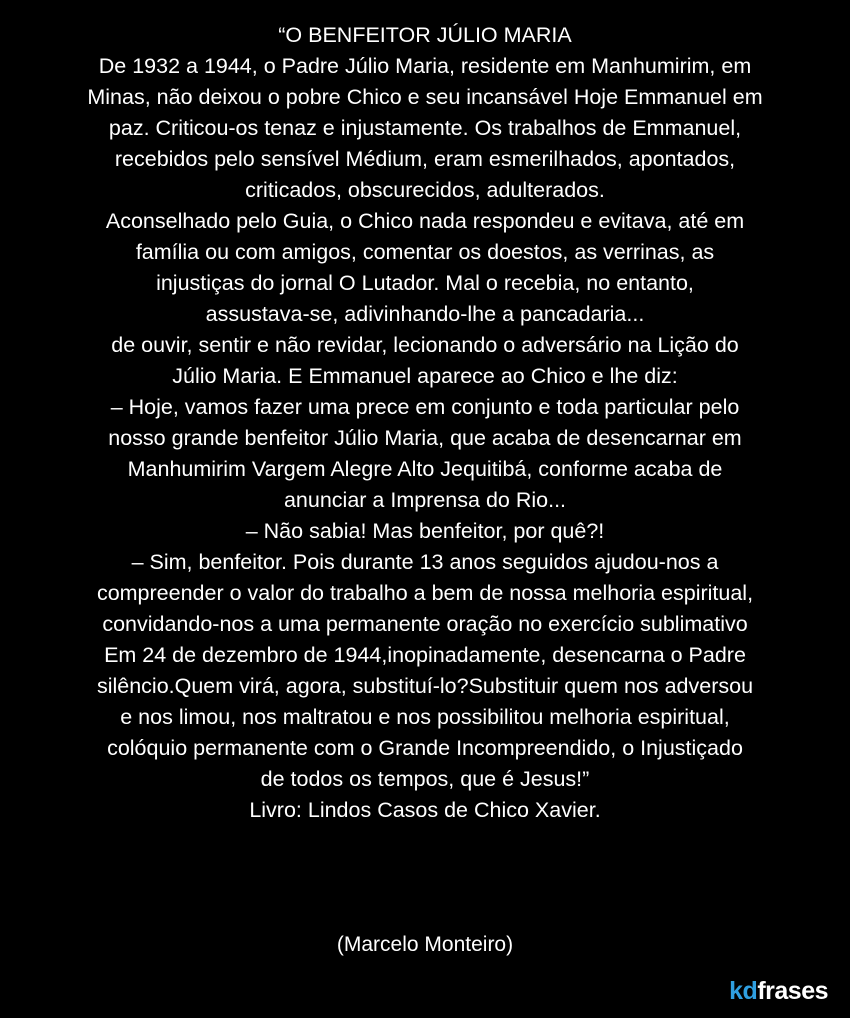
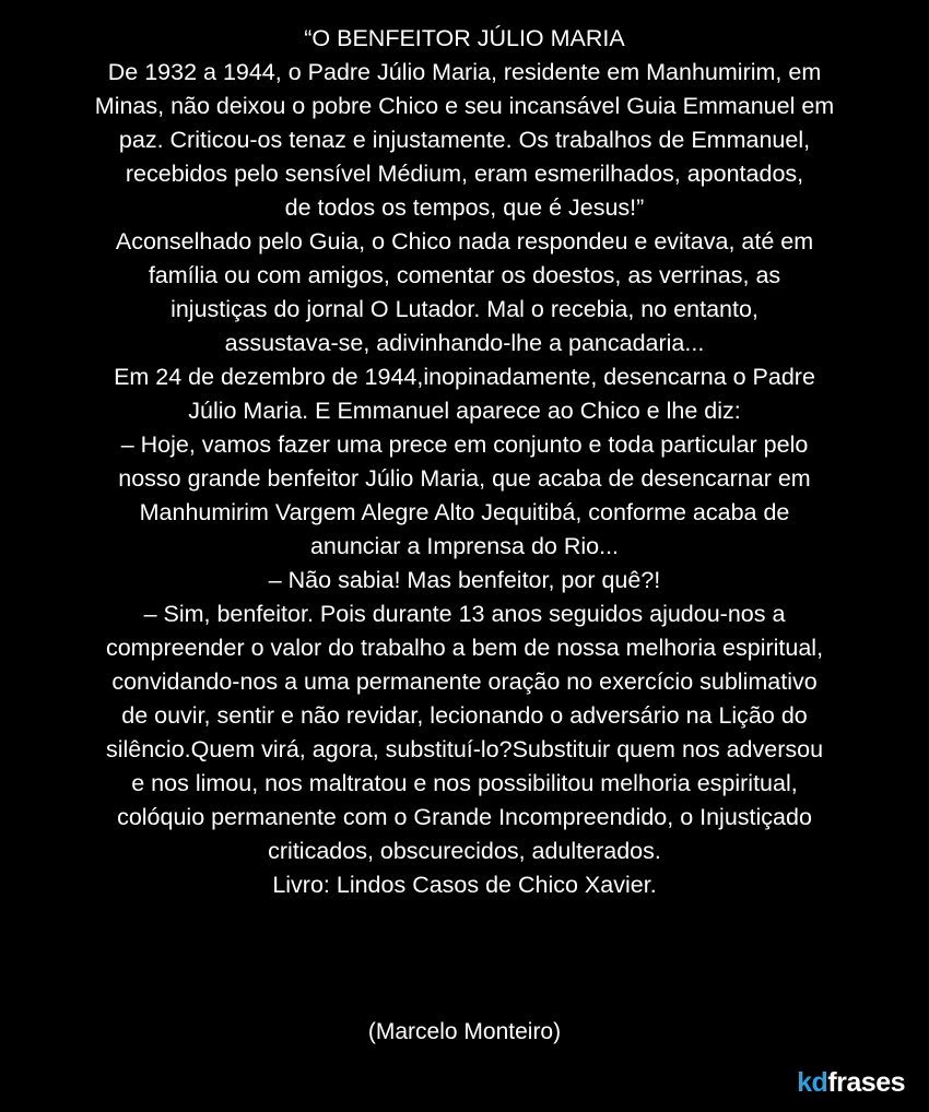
  “O BENFEITOR JÚLIO MARIA
  De 1932 a 1944, o Padre Júlio Maria, residente em Manhumirim, em
- Minas, não deixou o pobre Chico e seu incansável Hoje Emmanuel em
+ Minas, não deixou o pobre Chico e seu incansável Guia Emmanuel em
  paz. Criticou-os tenaz e injustamente. Os trabalhos de Emmanuel,
  recebidos pelo sensível Médium, eram esmerilhados, apontados,
- criticados, obscurecidos, adulterados.
+ de todos os tempos, que é Jesus!”
  Aconselhado pelo Guia, o Chico nada respondeu e evitava, até em
  família ou com amigos, comentar os doestos, as verrinas, as
  injustiças do jornal O Lutador. Mal o recebia, no entanto,
  assustava-se, adivinhando-lhe a pancadaria...
- de ouvir, sentir e não revidar, lecionando o adversário na Lição do
+ Em 24 de dezembro de 1944,inopinadamente, desencarna o Padre
  Júlio Maria. E Emmanuel aparece ao Chico e lhe diz:
  – Hoje, vamos fazer uma prece em conjunto e toda particular pelo
  nosso grande benfeitor Júlio Maria, que acaba de desencarnar em
  Manhumirim Vargem Alegre Alto Jequitibá, conforme acaba de
  anunciar a Imprensa do Rio...
  – Não sabia! Mas benfeitor, por quê?!
  – Sim, benfeitor. Pois durante 13 anos seguidos ajudou-nos a
  compreender o valor do trabalho a bem de nossa melhoria espiritual,
  convidando-nos a uma permanente oração no exercício sublimativo
- Em 24 de dezembro de 1944,inopinadamente, desencarna o Padre
+ de ouvir, sentir e não revidar, lecionando o adversário na Lição do
  silêncio.Quem virá, agora, substituí-lo?Substituir quem nos adversou
  e nos limou, nos maltratou e nos possibilitou melhoria espiritual,
  colóquio permanente com o Grande Incompreendido, o Injustiçado
- de todos os tempos, que é Jesus!”
+ criticados, obscurecidos, adulterados.
  Livro: Lindos Casos de Chico Xavier.
  (Marcelo Monteiro)
  kd
  frases
